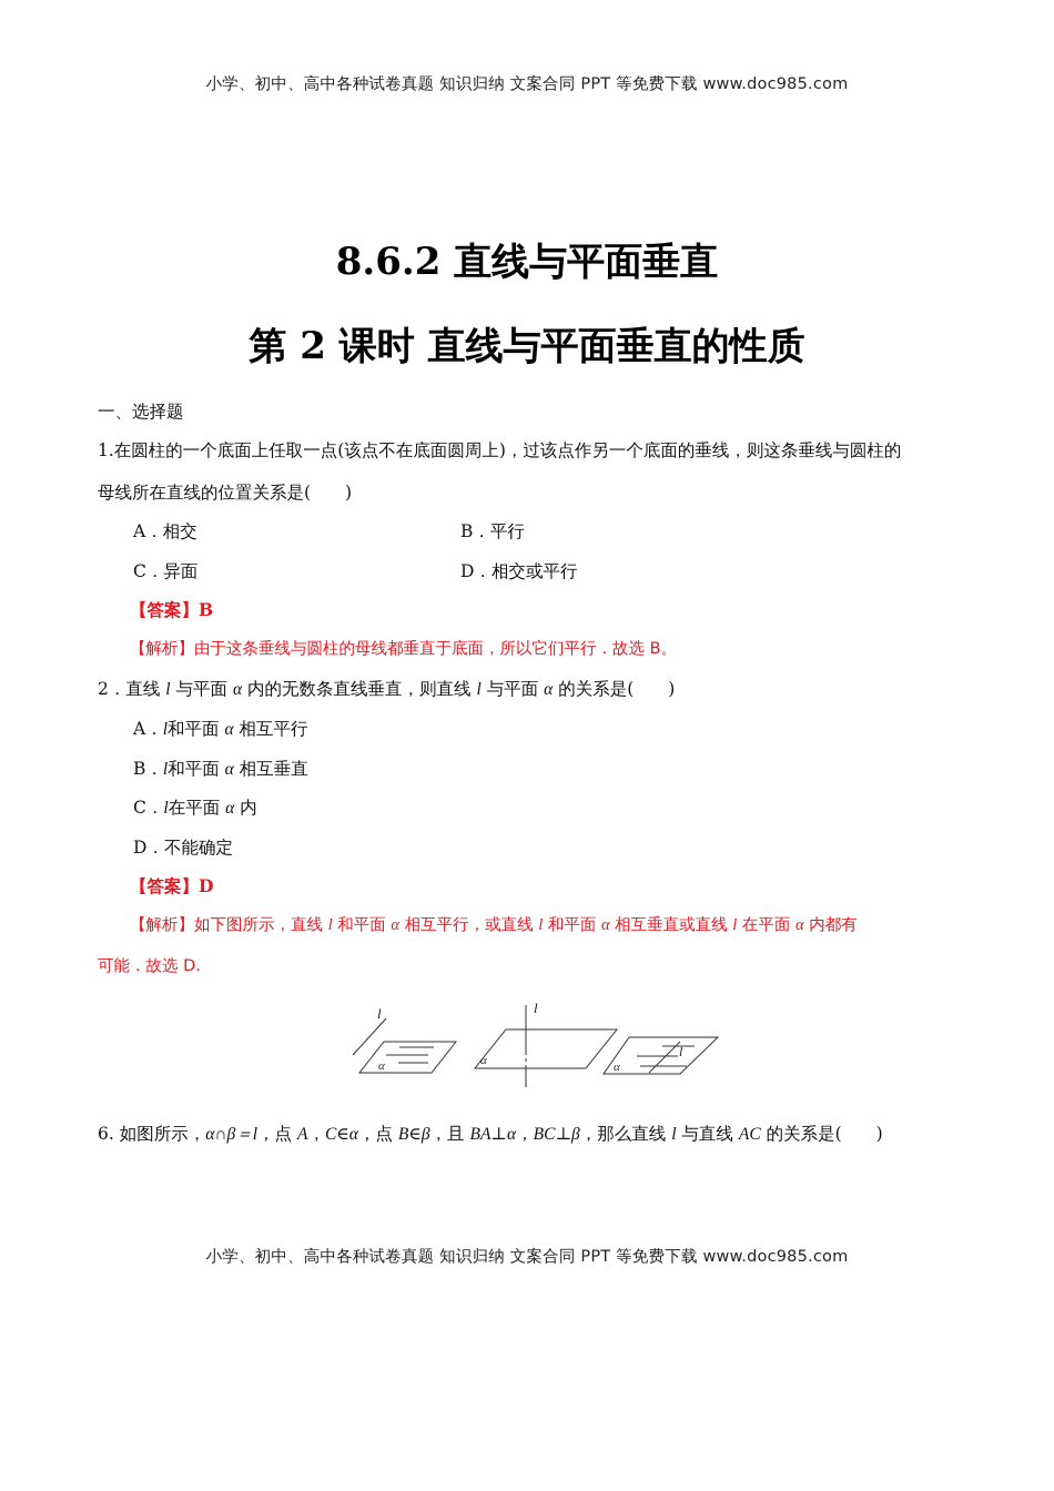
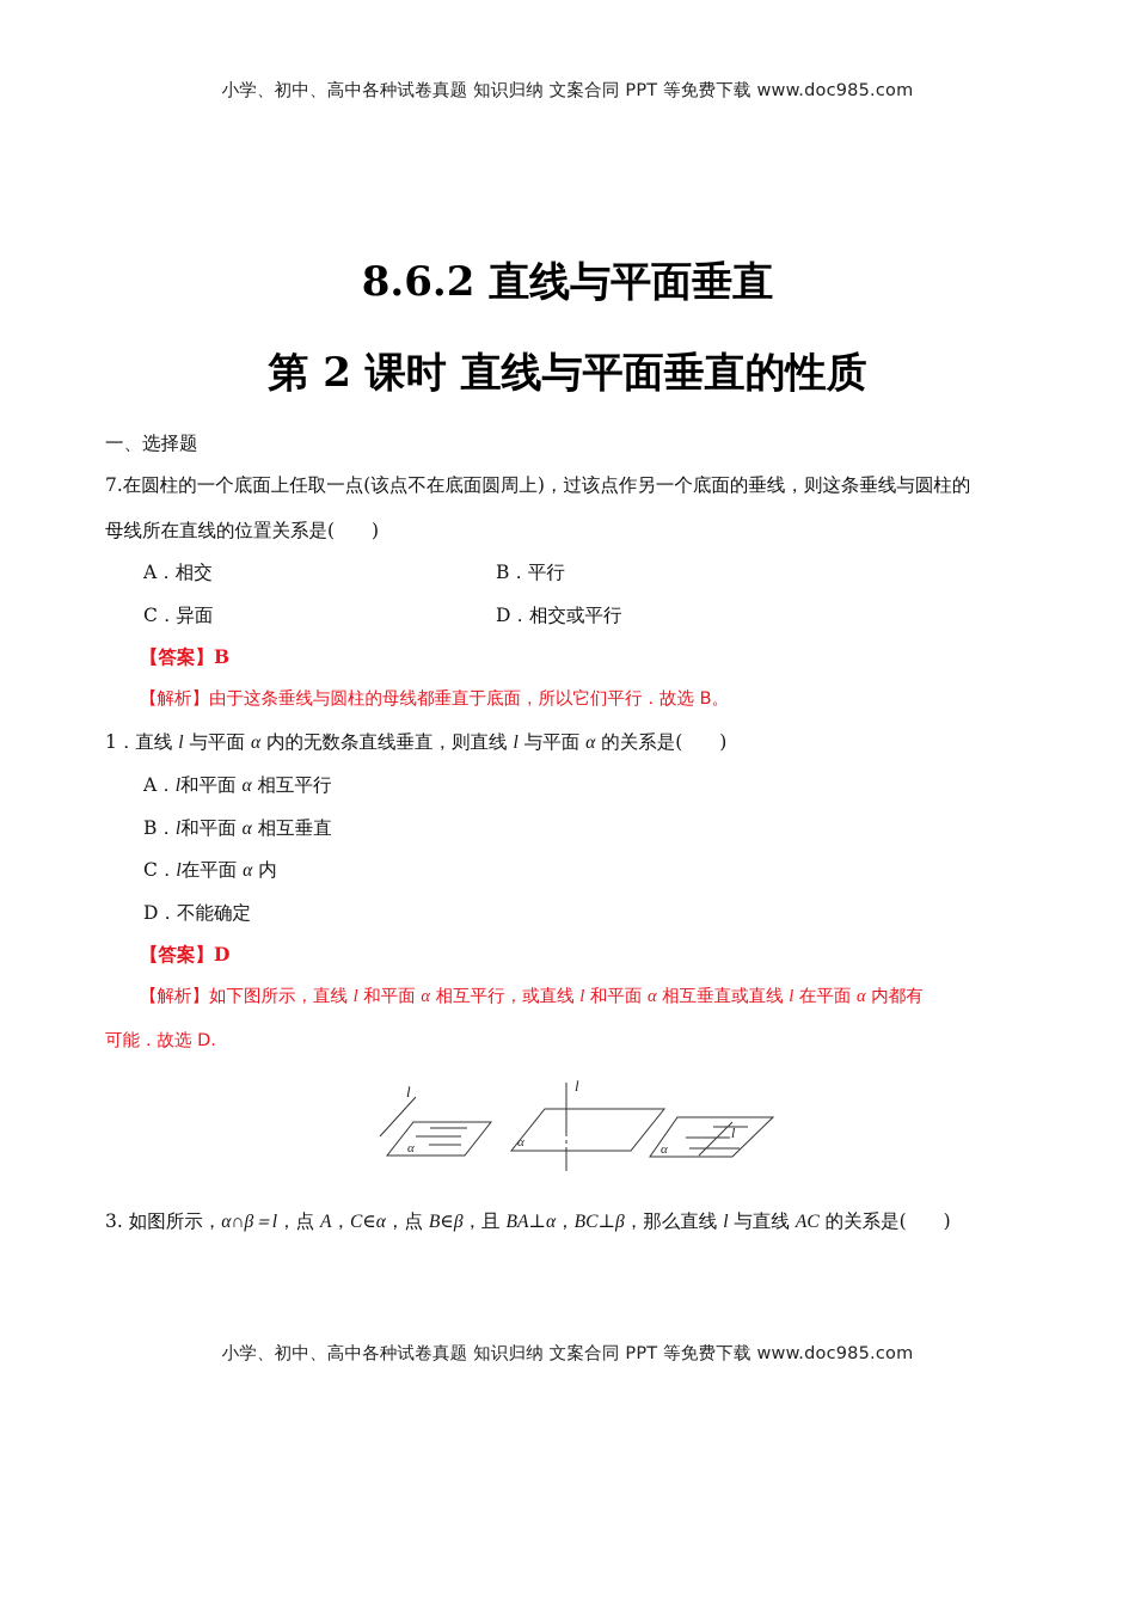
  小学、初中、高中各种试卷真题 知识归纳 文案合同 PPT 等免费下载 www.doc985.com
  8.6.2 直线与平面垂直
  第 2 课时 直线与平面垂直的性质
  一、选择题
- 1.在圆柱的一个底面上任取一点(该点不在底面圆周上)，过该点作另一个底面的垂线，则这条垂线与圆柱的
+ 7.在圆柱的一个底面上任取一点(该点不在底面圆周上)，过该点作另一个底面的垂线，则这条垂线与圆柱的
  母线所在直线的位置关系是( )
  A．相交
  B．平行
  C．异面
  D．相交或平行
  【答案】B
  【解析】由于这条垂线与圆柱的母线都垂直于底面，所以它们平行．故选 B。
- 2．直线 l 与平面 α 内的无数条直线垂直，则直线 l 与平面 α 的关系是( )
+ 1．直线 l 与平面 α 内的无数条直线垂直，则直线 l 与平面 α 的关系是( )
  A．l和平面 α 相互平行
  B．l和平面 α 相互垂直
  C．l在平面 α 内
  D．不能确定
  【答案】D
  【解析】如下图所示，直线 l 和平面 α 相互平行，或直线 l 和平面 α 相互垂直或直线 l 在平面 α 内都有
  可能．故选 D.
  l
  α
  l
  α
  l
  α
- 6. 如图所示，α∩β＝l，点 A，C∈α，点 B∈β，且 BA⊥α，BC⊥β，那么直线 l 与直线 AC 的关系是( )
+ 3. 如图所示，α∩β＝l，点 A，C∈α，点 B∈β，且 BA⊥α，BC⊥β，那么直线 l 与直线 AC 的关系是( )
  小学、初中、高中各种试卷真题 知识归纳 文案合同 PPT 等免费下载 www.doc985.com
